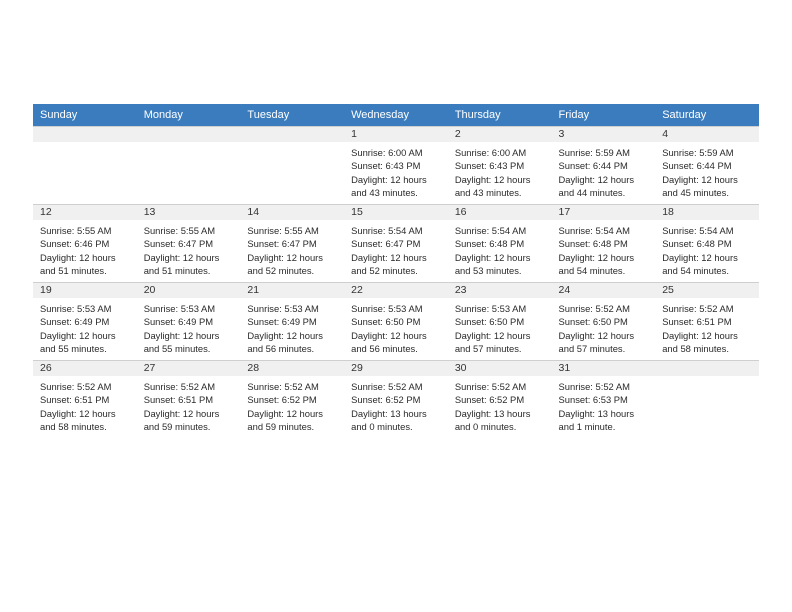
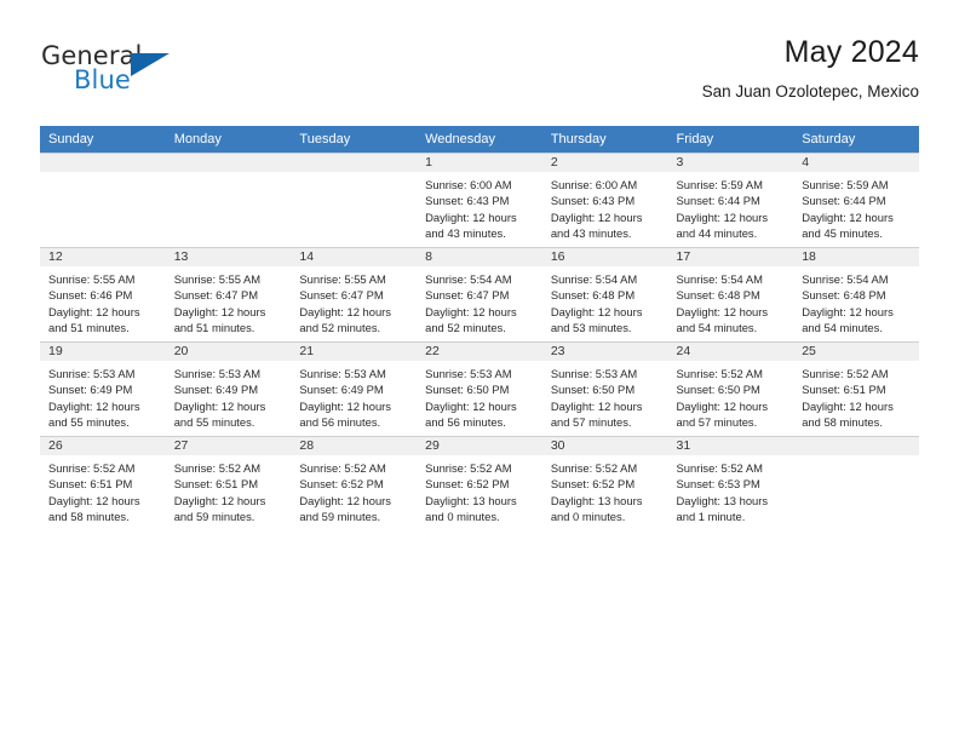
+ General
+ Blue
+ May 2024
+ San Juan Ozolotepec, Mexico
  Sunday	Monday	Tuesday	Wednesday	Thursday	Friday	Saturday
  			1Sunrise: 6:00 AMSunset: 6:43 PMDaylight: 12 hoursand 43 minutes.	2Sunrise: 6:00 AMSunset: 6:43 PMDaylight: 12 hoursand 43 minutes.	3Sunrise: 5:59 AMSunset: 6:44 PMDaylight: 12 hoursand 44 minutes.	4Sunrise: 5:59 AMSunset: 6:44 PMDaylight: 12 hoursand 45 minutes.
- 12Sunrise: 5:55 AMSunset: 6:46 PMDaylight: 12 hoursand 51 minutes.	13Sunrise: 5:55 AMSunset: 6:47 PMDaylight: 12 hoursand 51 minutes.	14Sunrise: 5:55 AMSunset: 6:47 PMDaylight: 12 hoursand 52 minutes.	15Sunrise: 5:54 AMSunset: 6:47 PMDaylight: 12 hoursand 52 minutes.	16Sunrise: 5:54 AMSunset: 6:48 PMDaylight: 12 hoursand 53 minutes.	17Sunrise: 5:54 AMSunset: 6:48 PMDaylight: 12 hoursand 54 minutes.	18Sunrise: 5:54 AMSunset: 6:48 PMDaylight: 12 hoursand 54 minutes.
+ 12Sunrise: 5:55 AMSunset: 6:46 PMDaylight: 12 hoursand 51 minutes.	13Sunrise: 5:55 AMSunset: 6:47 PMDaylight: 12 hoursand 51 minutes.	14Sunrise: 5:55 AMSunset: 6:47 PMDaylight: 12 hoursand 52 minutes.	8Sunrise: 5:54 AMSunset: 6:47 PMDaylight: 12 hoursand 52 minutes.	16Sunrise: 5:54 AMSunset: 6:48 PMDaylight: 12 hoursand 53 minutes.	17Sunrise: 5:54 AMSunset: 6:48 PMDaylight: 12 hoursand 54 minutes.	18Sunrise: 5:54 AMSunset: 6:48 PMDaylight: 12 hoursand 54 minutes.
  19Sunrise: 5:53 AMSunset: 6:49 PMDaylight: 12 hoursand 55 minutes.	20Sunrise: 5:53 AMSunset: 6:49 PMDaylight: 12 hoursand 55 minutes.	21Sunrise: 5:53 AMSunset: 6:49 PMDaylight: 12 hoursand 56 minutes.	22Sunrise: 5:53 AMSunset: 6:50 PMDaylight: 12 hoursand 56 minutes.	23Sunrise: 5:53 AMSunset: 6:50 PMDaylight: 12 hoursand 57 minutes.	24Sunrise: 5:52 AMSunset: 6:50 PMDaylight: 12 hoursand 57 minutes.	25Sunrise: 5:52 AMSunset: 6:51 PMDaylight: 12 hoursand 58 minutes.
  26Sunrise: 5:52 AMSunset: 6:51 PMDaylight: 12 hoursand 58 minutes.	27Sunrise: 5:52 AMSunset: 6:51 PMDaylight: 12 hoursand 59 minutes.	28Sunrise: 5:52 AMSunset: 6:52 PMDaylight: 12 hoursand 59 minutes.	29Sunrise: 5:52 AMSunset: 6:52 PMDaylight: 13 hoursand 0 minutes.	30Sunrise: 5:52 AMSunset: 6:52 PMDaylight: 13 hoursand 0 minutes.	31Sunrise: 5:52 AMSunset: 6:53 PMDaylight: 13 hoursand 1 minute.
